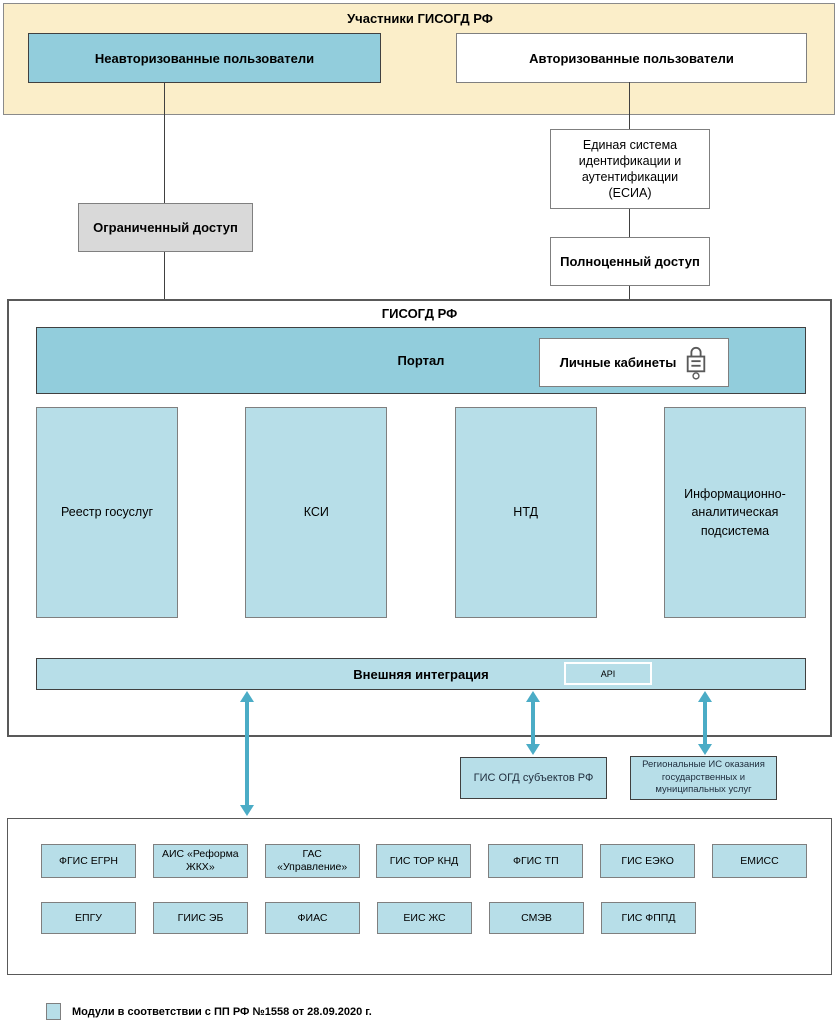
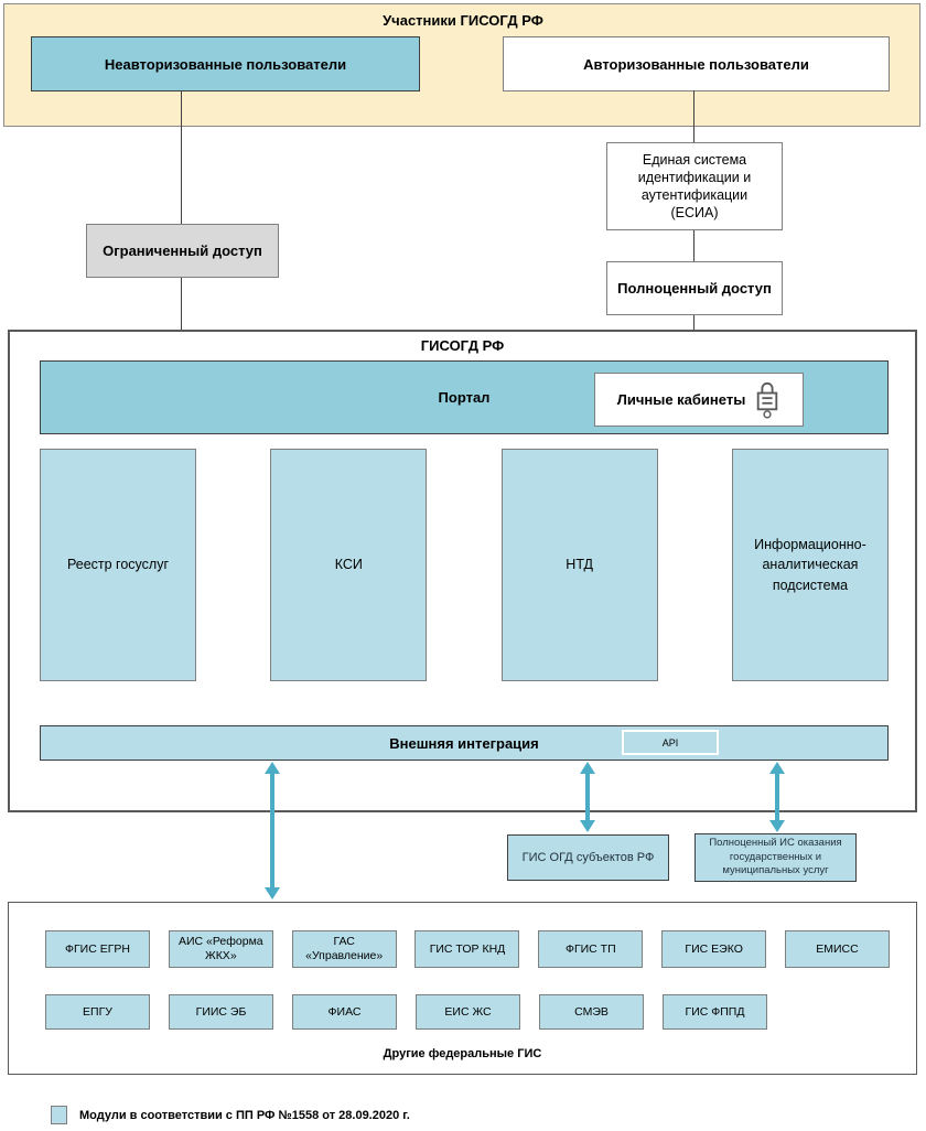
  Участники ГИСОГД РФ
  Неавторизованные пользователи
  Авторизованные пользователи
  Ограниченный доступ
  Единая система идентификации и аутентификации (ЕСИА)
  Полноценный доступ
  ГИСОГД РФ
  Портал
  Личные кабинеты
  Реестр госуслуг
  КСИ
  НТД
  Информационно-аналитическая подсистема
  Внешняя интеграция
  API
  ГИС ОГД субъектов РФ
- Региональные ИС оказания государственных и муниципальных услуг
+ Полноценный ИС оказания государственных и муниципальных услуг
  ФГИС ЕГРН
  АИС «Реформа ЖКХ»
  ГАС «Управление»
  ГИС ТОР КНД
  ФГИС ТП
  ГИС ЕЭКО
  ЕМИСС
  ЕПГУ
  ГИИС ЭБ
  ФИАС
  ЕИС ЖС
  СМЭВ
  ГИС ФППД
+ Другие федеральные ГИС
  Модули в соответствии с ПП РФ №1558 от 28.09.2020 г.
